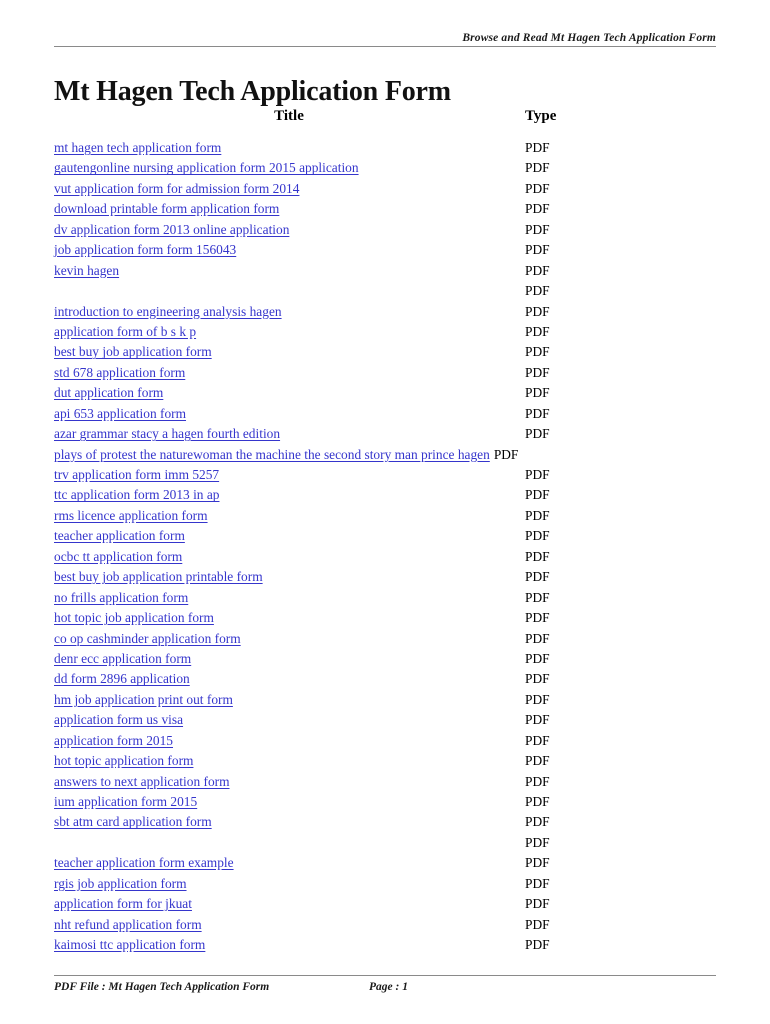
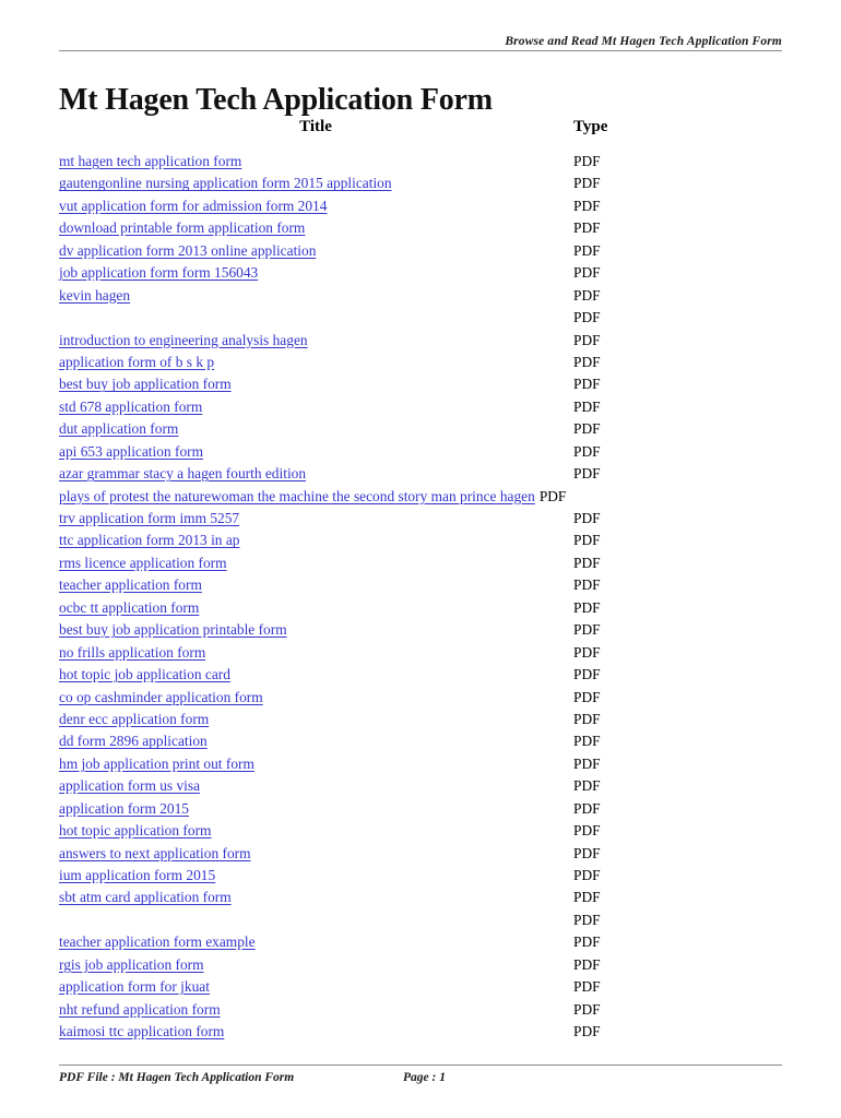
  Browse and Read Mt Hagen Tech Application Form
  Mt Hagen Tech Application Form
  Title
  Type
  mt hagen tech application form
  PDF
  gautengonline nursing application form 2015 application
  PDF
  vut application form for admission form 2014
  PDF
  download printable form application form
  PDF
  dv application form 2013 online application
  PDF
  job application form form 156043
  PDF
  kevin hagen
  PDF
  PDF
  introduction to engineering analysis hagen
  PDF
  application form of b s k p
  PDF
  best buy job application form
  PDF
  std 678 application form
  PDF
  dut application form
  PDF
  api 653 application form
  PDF
  azar grammar stacy a hagen fourth edition
  PDF
  plays of protest the naturewoman the machine the second story man prince hagen PDF
  trv application form imm 5257
  PDF
  ttc application form 2013 in ap
  PDF
  rms licence application form
  PDF
  teacher application form
  PDF
  ocbc tt application form
  PDF
  best buy job application printable form
  PDF
  no frills application form
  PDF
- hot topic job application form
+ hot topic job application card
  PDF
  co op cashminder application form
  PDF
  denr ecc application form
  PDF
  dd form 2896 application
  PDF
  hm job application print out form
  PDF
  application form us visa
  PDF
  application form 2015
  PDF
  hot topic application form
  PDF
  answers to next application form
  PDF
  ium application form 2015
  PDF
  sbt atm card application form
  PDF
  PDF
  teacher application form example
  PDF
  rgis job application form
  PDF
  application form for jkuat
  PDF
  nht refund application form
  PDF
  kaimosi ttc application form
  PDF
  PDF File : Mt Hagen Tech Application Form
  Page : 1
